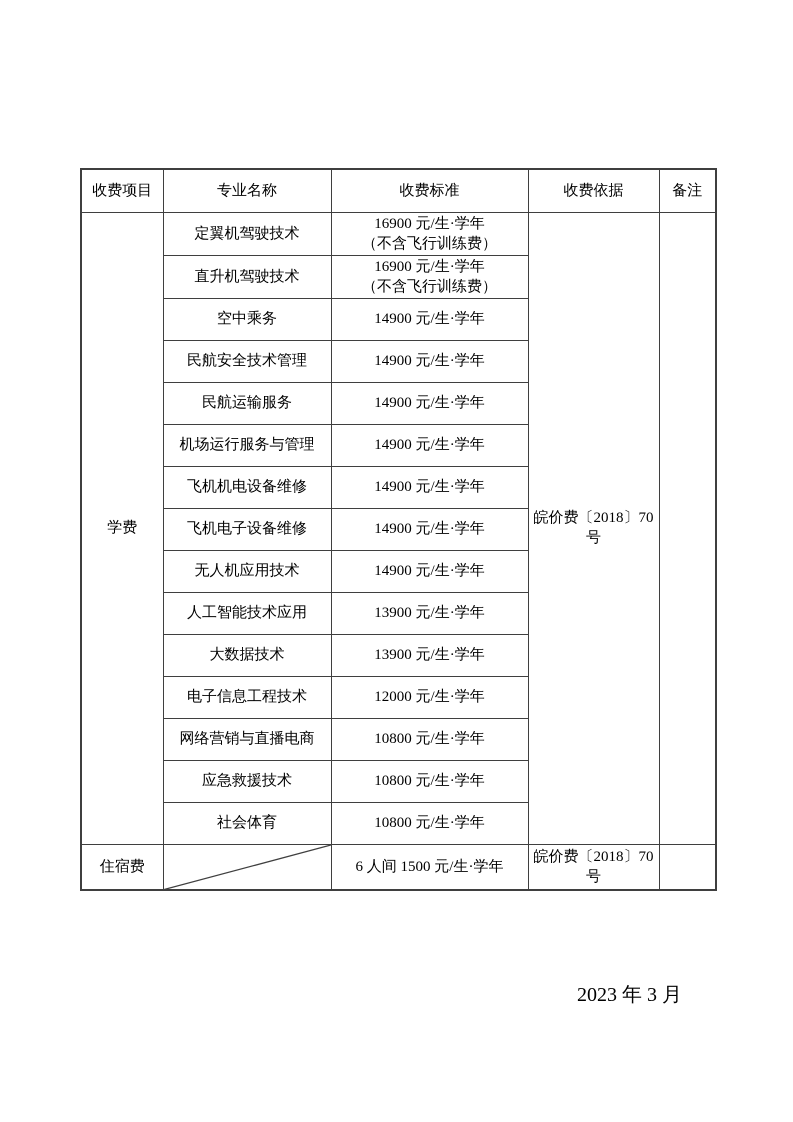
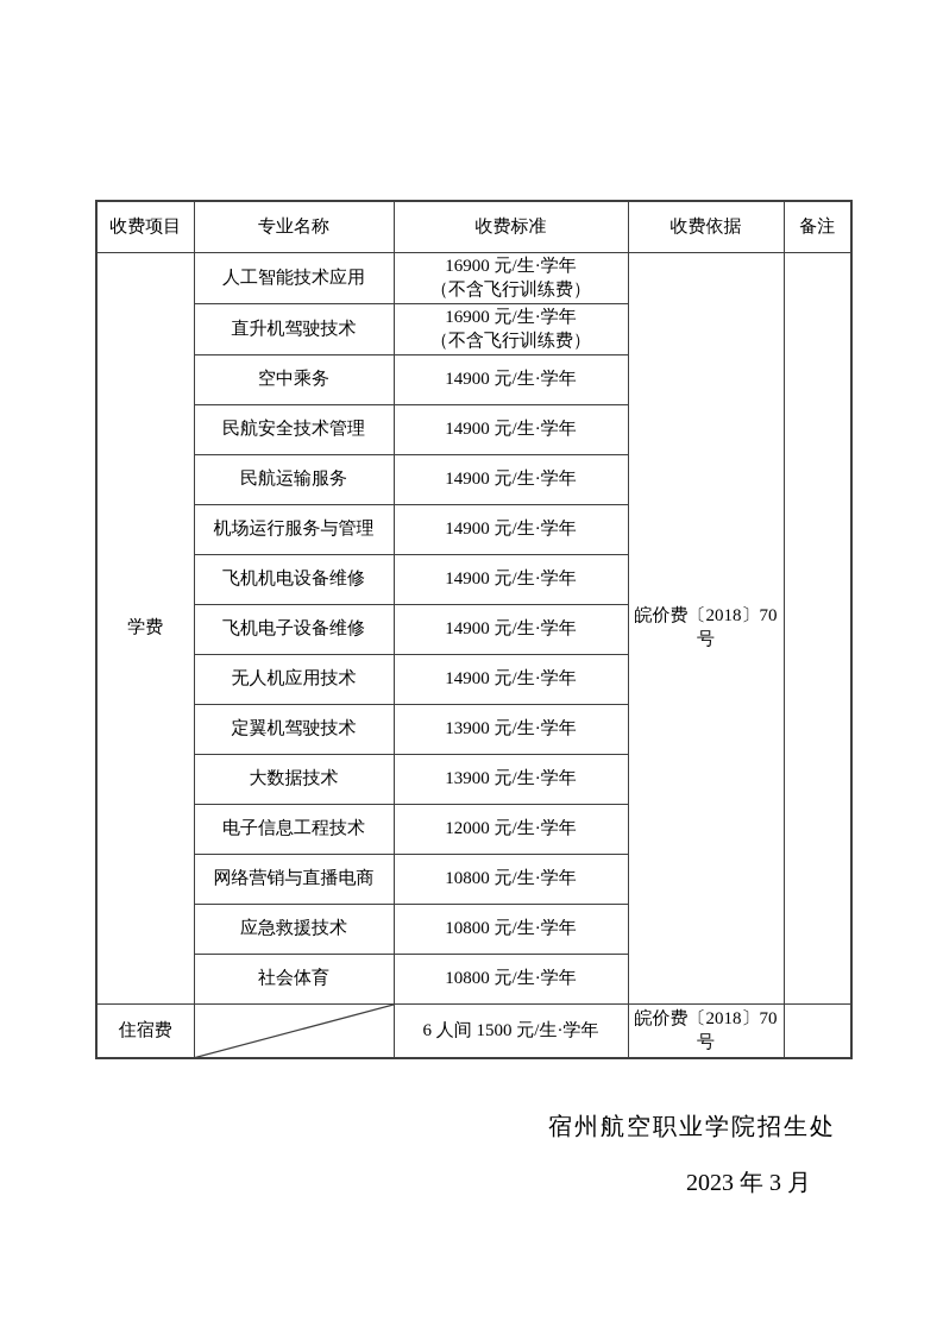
  收费项目	专业名称	收费标准	收费依据	备注
- 学费	定翼机驾驶技术	16900 元/生·学年 （不含飞行训练费）	皖价费〔2018〕70 号
+ 学费	人工智能技术应用	16900 元/生·学年 （不含飞行训练费）	皖价费〔2018〕70 号
  直升机驾驶技术	16900 元/生·学年 （不含飞行训练费）
  空中乘务	14900 元/生·学年
  民航安全技术管理	14900 元/生·学年
  民航运输服务	14900 元/生·学年
  机场运行服务与管理	14900 元/生·学年
  飞机机电设备维修	14900 元/生·学年
  飞机电子设备维修	14900 元/生·学年
  无人机应用技术	14900 元/生·学年
- 人工智能技术应用	13900 元/生·学年
+ 定翼机驾驶技术	13900 元/生·学年
  大数据技术	13900 元/生·学年
  电子信息工程技术	12000 元/生·学年
  网络营销与直播电商	10800 元/生·学年
  应急救援技术	10800 元/生·学年
  社会体育	10800 元/生·学年
  住宿费		6 人间 1500 元/生·学年	皖价费〔2018〕70 号
+ 宿州航空职业学院招生处
  2023 年 3 月
